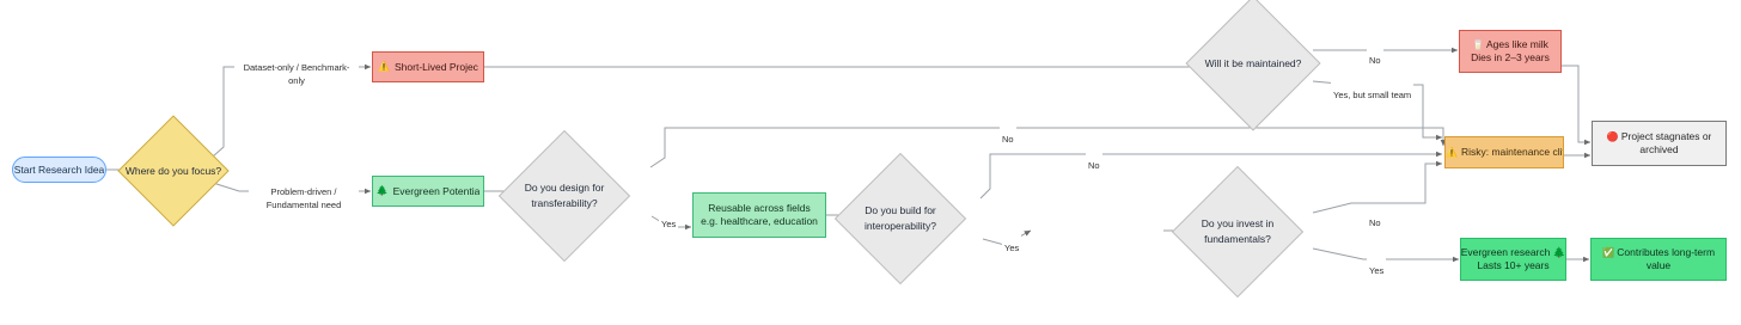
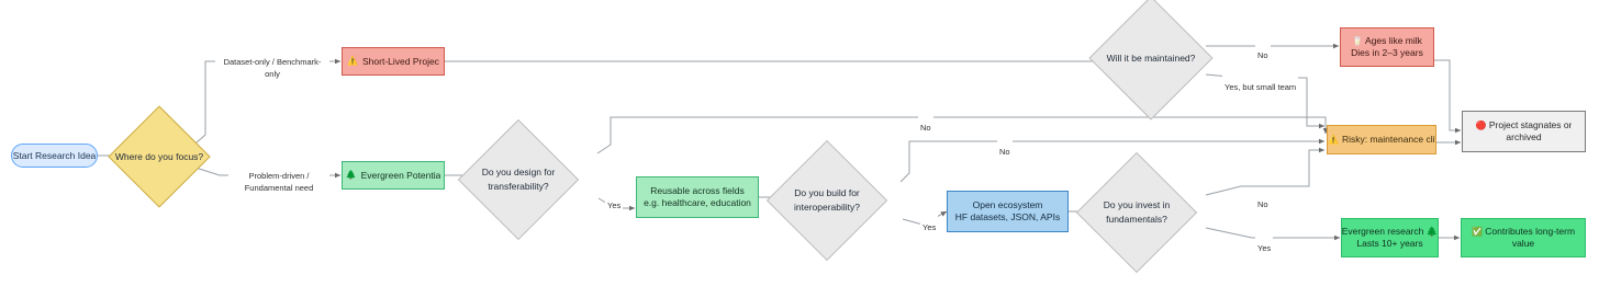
  Start Research Idea
  Where do you focus?
  Dataset-only / Benchmark-
  only
  Problem-driven /
  Fundamental need
  ⚠️
  Short-Lived Projec
  🌲
  Evergreen Potentia
  Do you design for
  transferability?
  No
  Yes
  Reusable across fields
  e.g. healthcare, education
  Do you build for
  interoperability?
  No
  Yes
+ Open ecosystem
+ HF datasets, JSON, APIs
  Do you invest in
  fundamentals?
  No
  Yes
  Will it be maintained?
  No
  Yes, but small team
  🥛 Ages like milk
  Dies in 2–3 years
  ⚠️
  Risky: maintenance cli
  🔴 Project stagnates or
  archived
  Evergreen research 🌲
  Lasts 10+ years
  ✅ Contributes long-term
  value
